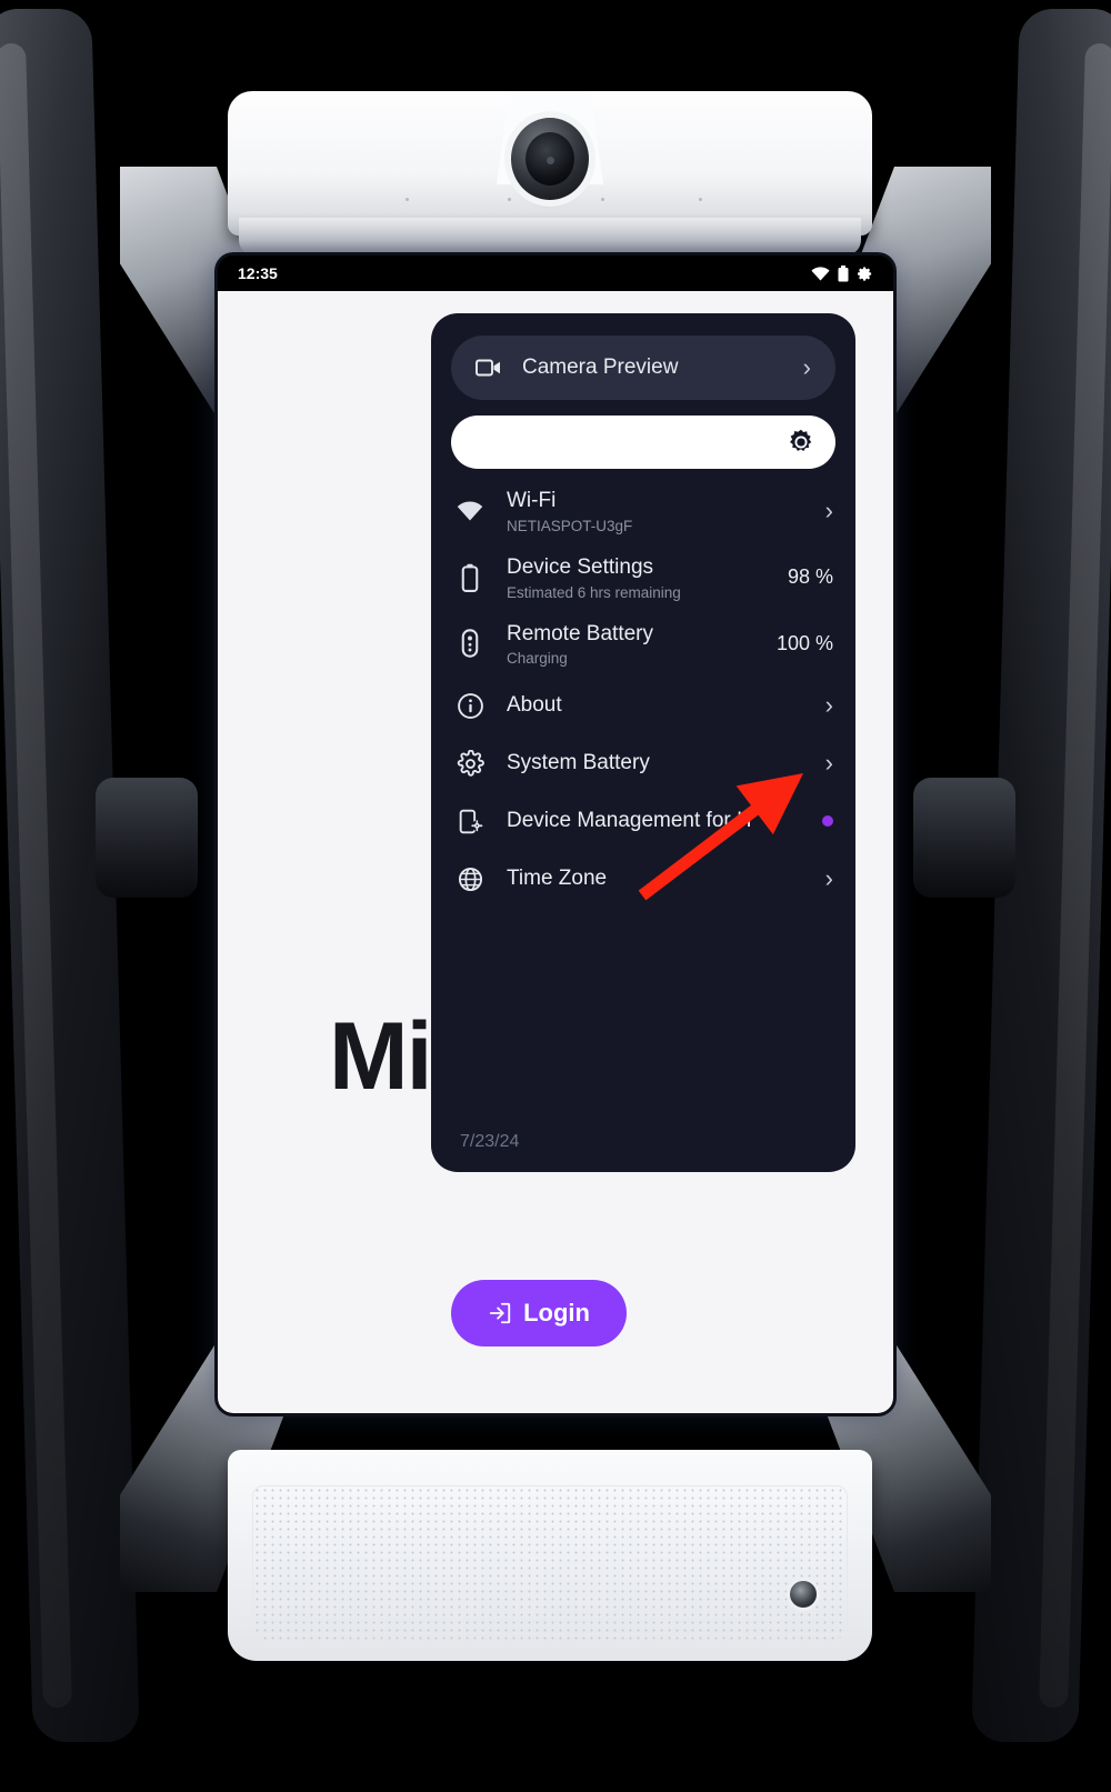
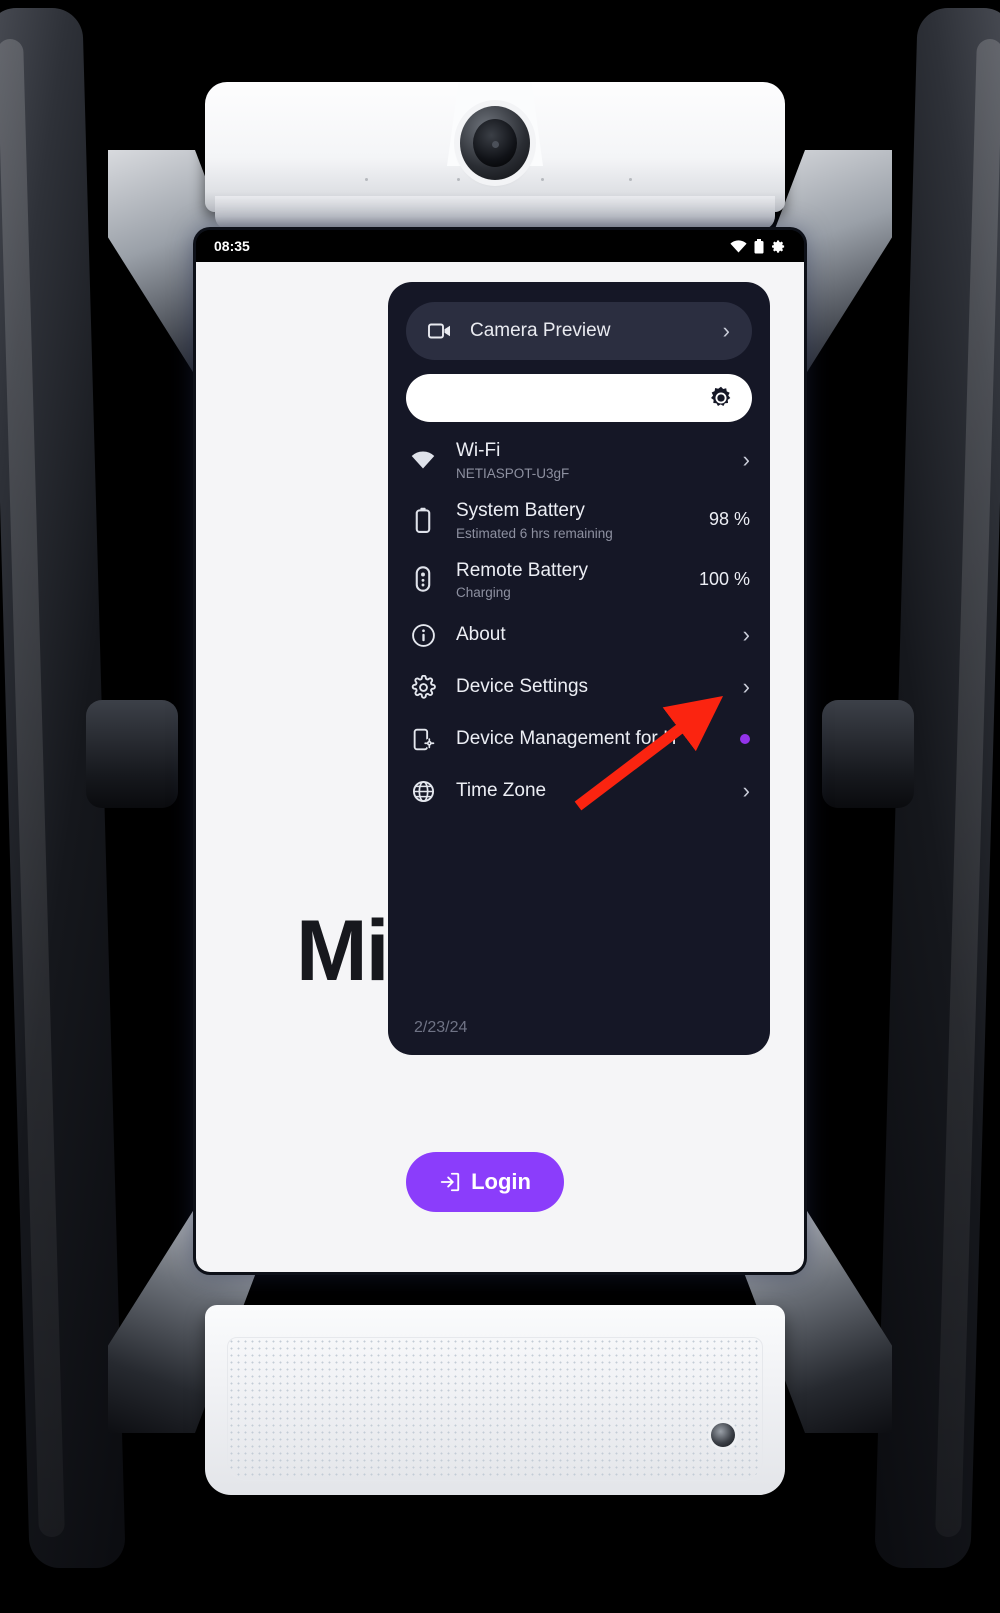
- 12:35
+ 08:35
  Mi
  Login
  Camera Preview
  ›
  Wi-Fi
  NETIASPOT-U3gF
  ›
- Device Settings
+ System Battery
  Estimated 6 hrs remaining
  98 %
  Remote Battery
  Charging
  100 %
  About
  ›
- System Battery
+ Device Settings
  ›
  Device Management for
  Time Zone
  ›
- 7/23/24
+ 2/23/24
